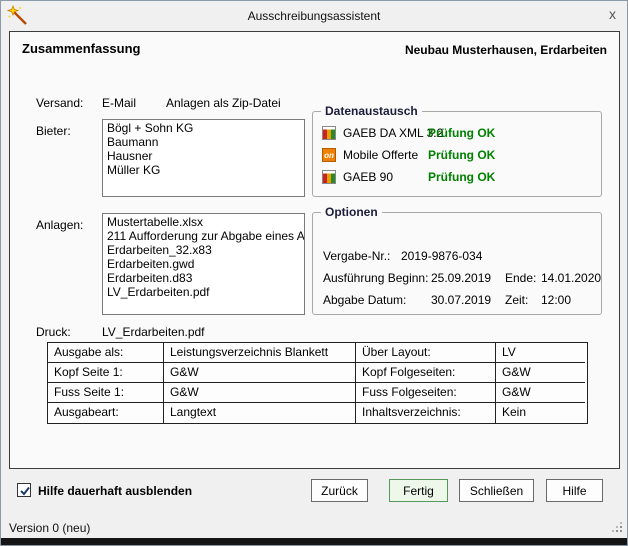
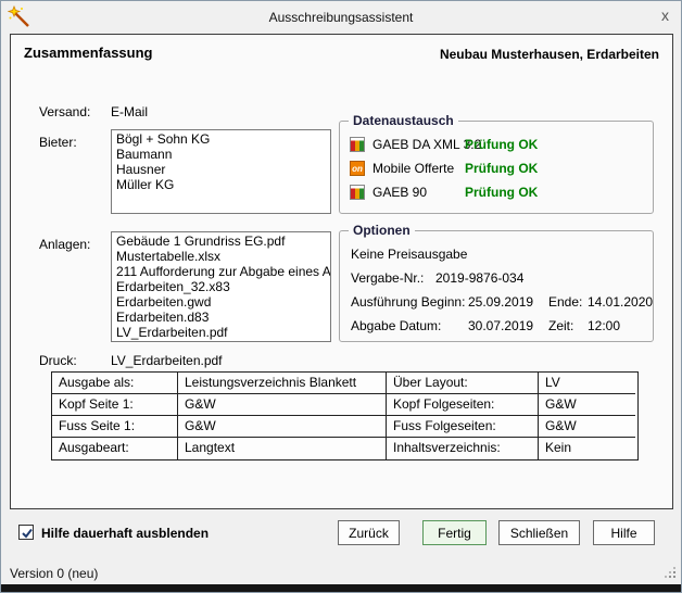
  Ausschreibungsassistent
  x
  Zusammenfassung
  Neubau Musterhausen, Erdarbeiten
  Versand:
  E-Mail
- Anlagen als Zip-Datei
  Bieter:
  Bögl + Sohn KG
  Baumann
  Hausner
  Müller KG
  Datenaustausch
  GAEB DA XML 3.2
  Prüfung OK
  on
  Mobile Offerte
  Prüfung OK
  GAEB 90
  Prüfung OK
  Anlagen:
+ Gebäude 1 Grundriss EG.pdf
  Mustertabelle.xlsx
  211 Aufforderung zur Abgabe eines A
  Erdarbeiten_32.x83
  Erdarbeiten.gwd
  Erdarbeiten.d83
  LV_Erdarbeiten.pdf
  Optionen
+ Keine Preisausgabe
  Vergabe-Nr.:
  2019-9876-034
  Ausführung Beginn:
  25.09.2019
  Ende:
  14.01.2020
  Abgabe Datum:
  30.07.2019
  Zeit:
  12:00
  Druck:
  LV_Erdarbeiten.pdf
  Ausgabe als:
  Leistungsverzeichnis Blankett
  Über Layout:
  LV
  Kopf Seite 1:
  G&W
  Kopf Folgeseiten:
  G&W
  Fuss Seite 1:
  G&W
  Fuss Folgeseiten:
  G&W
  Ausgabeart:
  Langtext
  Inhaltsverzeichnis:
  Kein
  Hilfe dauerhaft ausblenden
  Zurück
  Fertig
  Schließen
  Hilfe
  Version 0 (neu)
